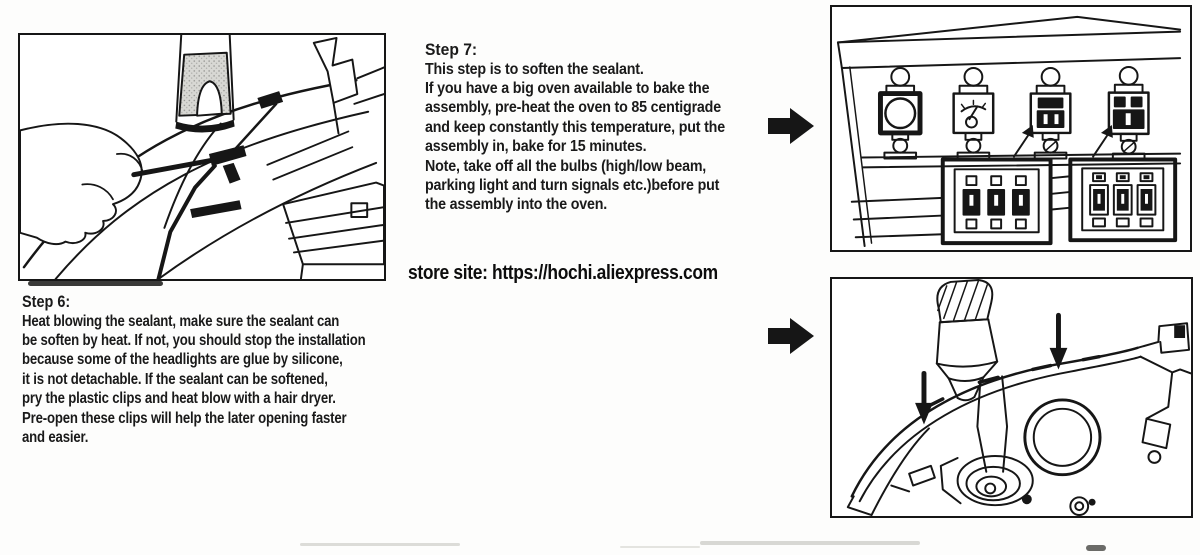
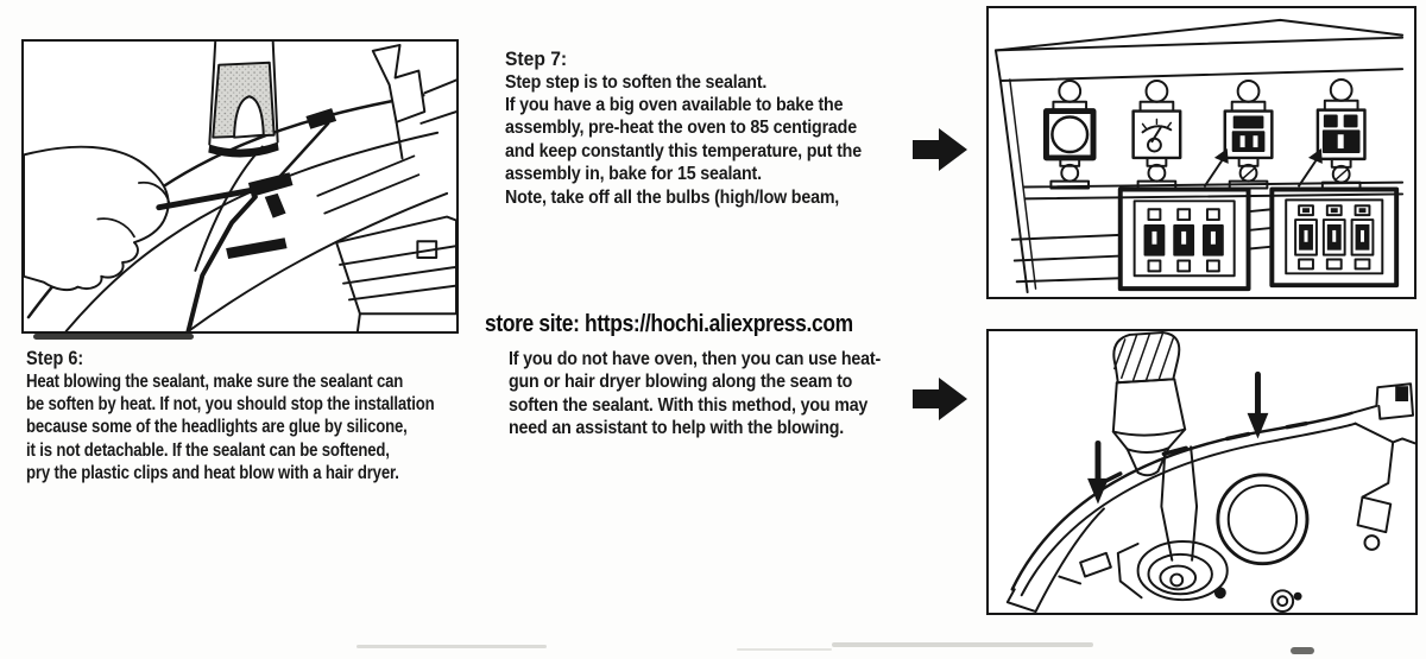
  Step 6:
  Heat blowing the sealant, make sure the sealant can
  be soften by heat. If not, you should stop the installation
  because some of the headlights are glue by silicone,
  it is not detachable. If the sealant can be softened,
  pry the plastic clips and heat blow with a hair dryer.
- Pre-open these clips will help the later opening faster
- and easier.
  Step 7:
- This step is to soften the sealant.
+ Step step is to soften the sealant.
  If you have a big oven available to bake the
  assembly, pre-heat the oven to 85 centigrade
  and keep constantly this temperature, put the
- assembly in, bake for 15 minutes.
+ assembly in, bake for 15 sealant.
  Note, take off all the bulbs (high/low beam,
- parking light and turn signals etc.)before put
- the assembly into the oven.
  store site: https://hochi.aliexpress.com
+ If you do not have oven, then you can use heat-
+ gun or hair dryer blowing along the seam to
+ soften the sealant. With this method, you may
+ need an assistant to help with the blowing.
